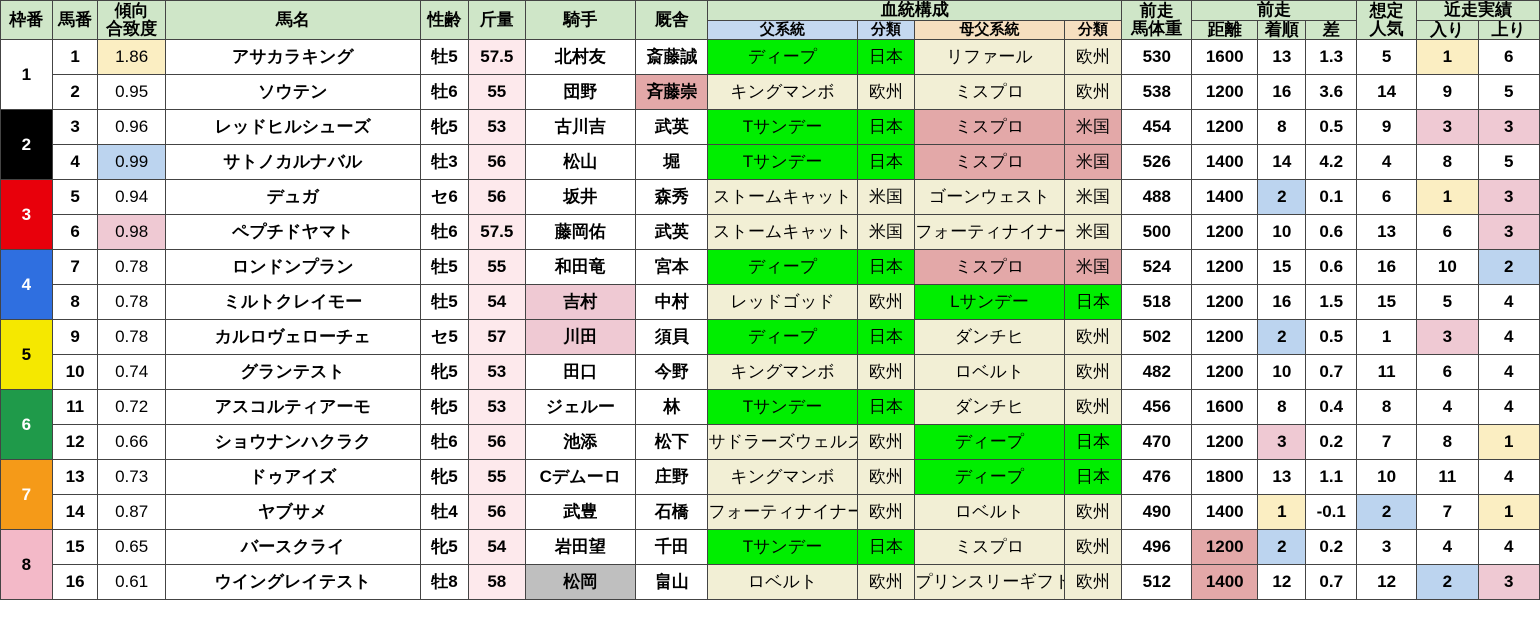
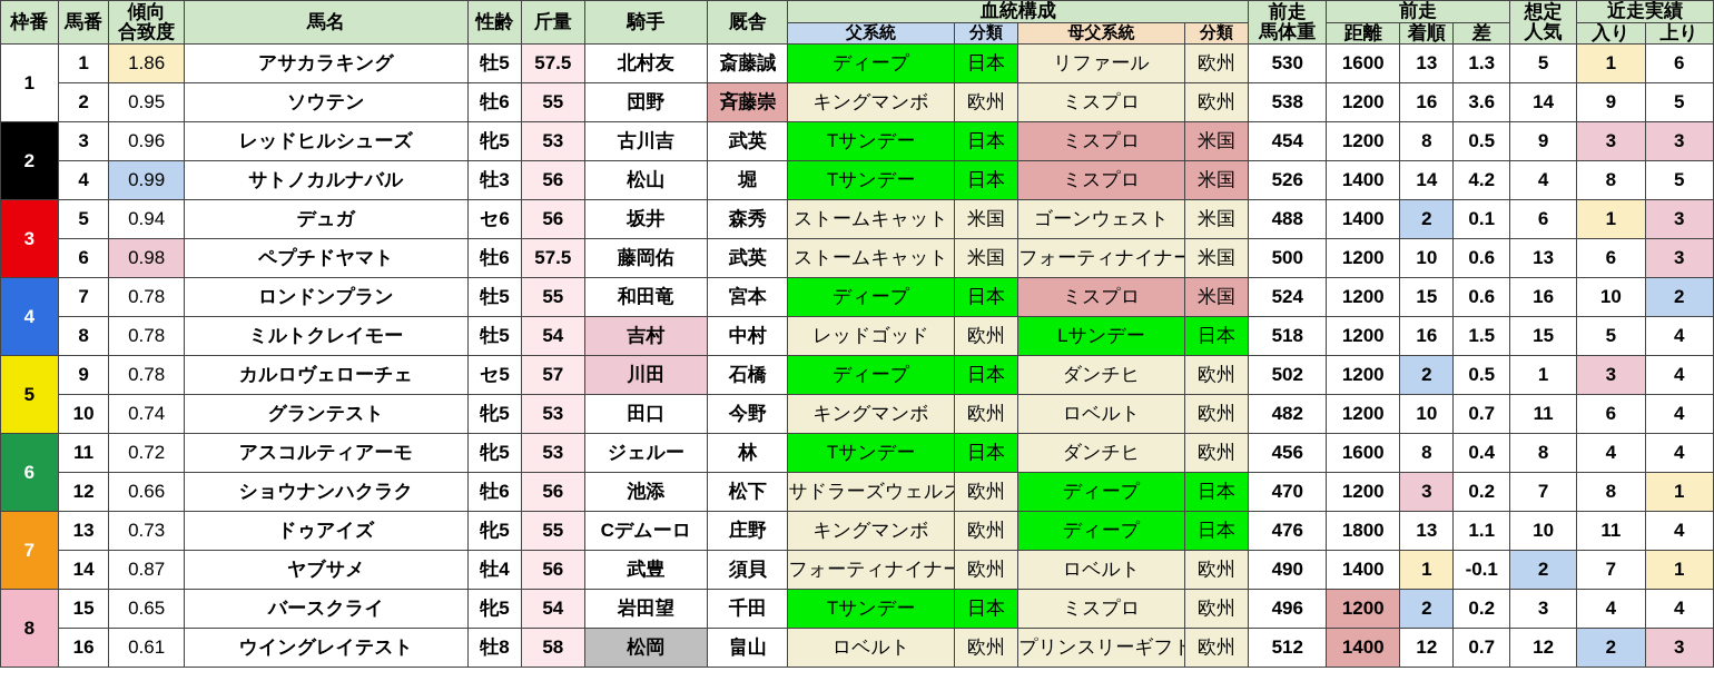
  枠番	馬番	傾向 合致度	馬名	性齢	斤量	騎手	厩舎	血統構成	前走 馬体重	前走	想定 人気	近走実績
  父系統	分類	母父系統	分類	距離	着順	差	入り	上り
  1	1	1.86	アサカラキング	牡5	57.5	北村友	斎藤誠	ディープ	日本	リファール	欧州	530	1600	13	1.3	5	1	6
  2	0.95	ソウテン	牡6	55	団野	斉藤崇	キングマンボ	欧州	ミスプロ	欧州	538	1200	16	3.6	14	9	5
  2	3	0.96	レッドヒルシューズ	牝5	53	古川吉	武英	Tサンデー	日本	ミスプロ	米国	454	1200	8	0.5	9	3	3
  4	0.99	サトノカルナバル	牡3	56	松山	堀	Tサンデー	日本	ミスプロ	米国	526	1400	14	4.2	4	8	5
  3	5	0.94	デュガ	セ6	56	坂井	森秀	ストームキャット	米国	ゴーンウェスト	米国	488	1400	2	0.1	6	1	3
  6	0.98	ペプチドヤマト	牡6	57.5	藤岡佑	武英	ストームキャット	米国	フォーティナイナー	米国	500	1200	10	0.6	13	6	3
  4	7	0.78	ロンドンプラン	牡5	55	和田竜	宮本	ディープ	日本	ミスプロ	米国	524	1200	15	0.6	16	10	2
  8	0.78	ミルトクレイモー	牡5	54	吉村	中村	レッドゴッド	欧州	Lサンデー	日本	518	1200	16	1.5	15	5	4
- 5	9	0.78	カルロヴェローチェ	セ5	57	川田	須貝	ディープ	日本	ダンチヒ	欧州	502	1200	2	0.5	1	3	4
+ 5	9	0.78	カルロヴェローチェ	セ5	57	川田	石橋	ディープ	日本	ダンチヒ	欧州	502	1200	2	0.5	1	3	4
  10	0.74	グランテスト	牝5	53	田口	今野	キングマンボ	欧州	ロベルト	欧州	482	1200	10	0.7	11	6	4
  6	11	0.72	アスコルティアーモ	牝5	53	ジェルー	林	Tサンデー	日本	ダンチヒ	欧州	456	1600	8	0.4	8	4	4
  12	0.66	ショウナンハクラク	牡6	56	池添	松下	サドラーズウェルズ	欧州	ディープ	日本	470	1200	3	0.2	7	8	1
  7	13	0.73	ドゥアイズ	牝5	55	Cデムーロ	庄野	キングマンボ	欧州	ディープ	日本	476	1800	13	1.1	10	11	4
- 14	0.87	ヤブサメ	牡4	56	武豊	石橋	フォーティナイナー	欧州	ロベルト	欧州	490	1400	1	-0.1	2	7	1
+ 14	0.87	ヤブサメ	牡4	56	武豊	須貝	フォーティナイナー	欧州	ロベルト	欧州	490	1400	1	-0.1	2	7	1
  8	15	0.65	バースクライ	牝5	54	岩田望	千田	Tサンデー	日本	ミスプロ	欧州	496	1200	2	0.2	3	4	4
  16	0.61	ウイングレイテスト	牡8	58	松岡	畠山	ロベルト	欧州	プリンスリーギフト	欧州	512	1400	12	0.7	12	2	3
